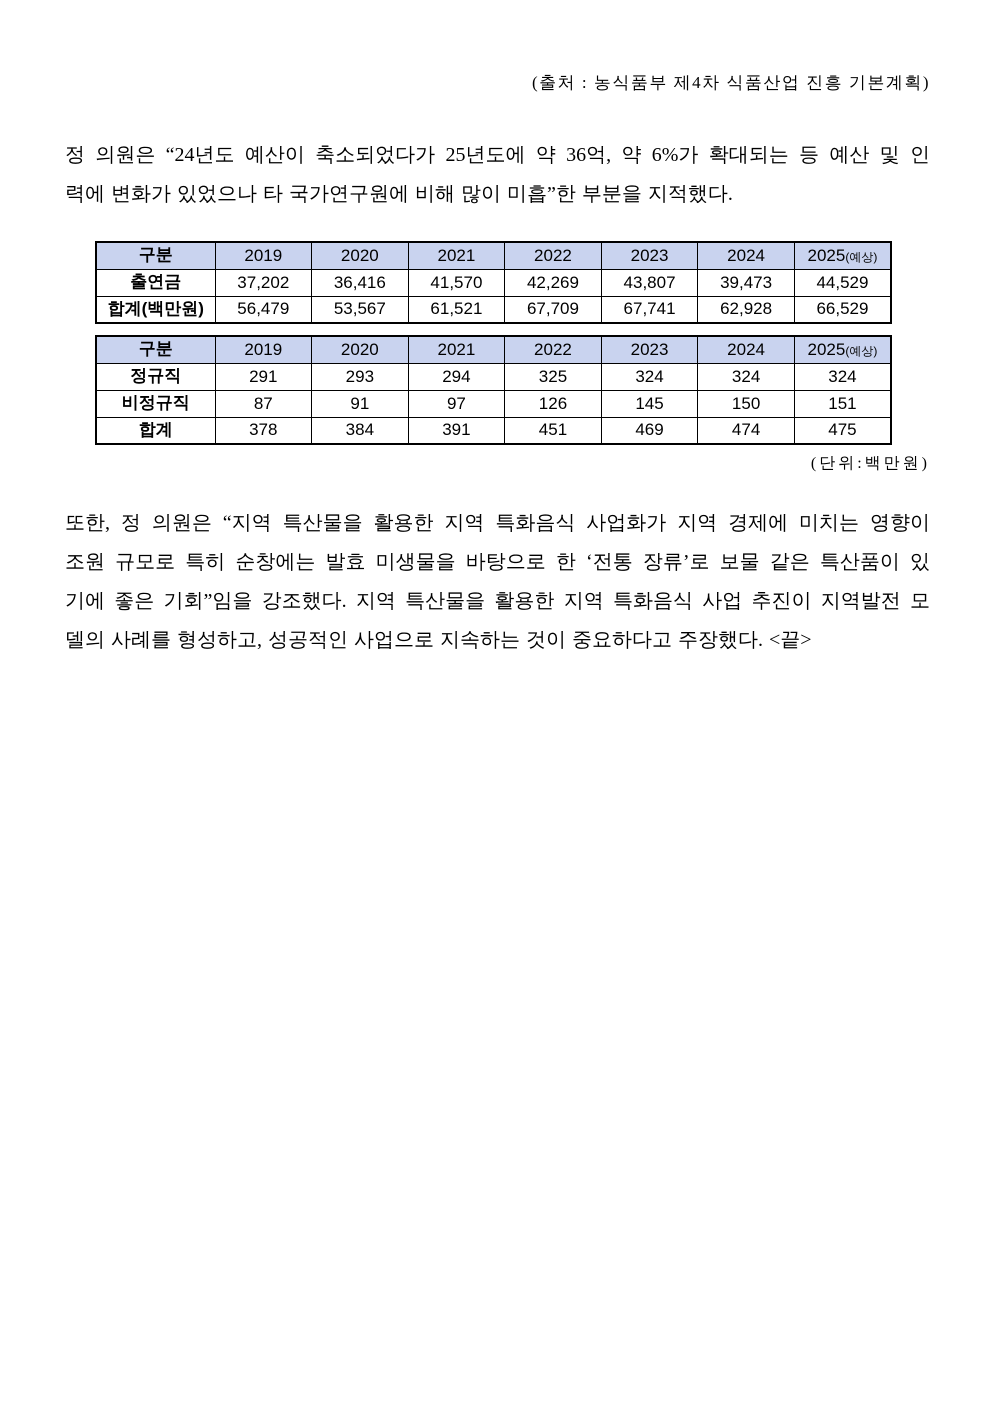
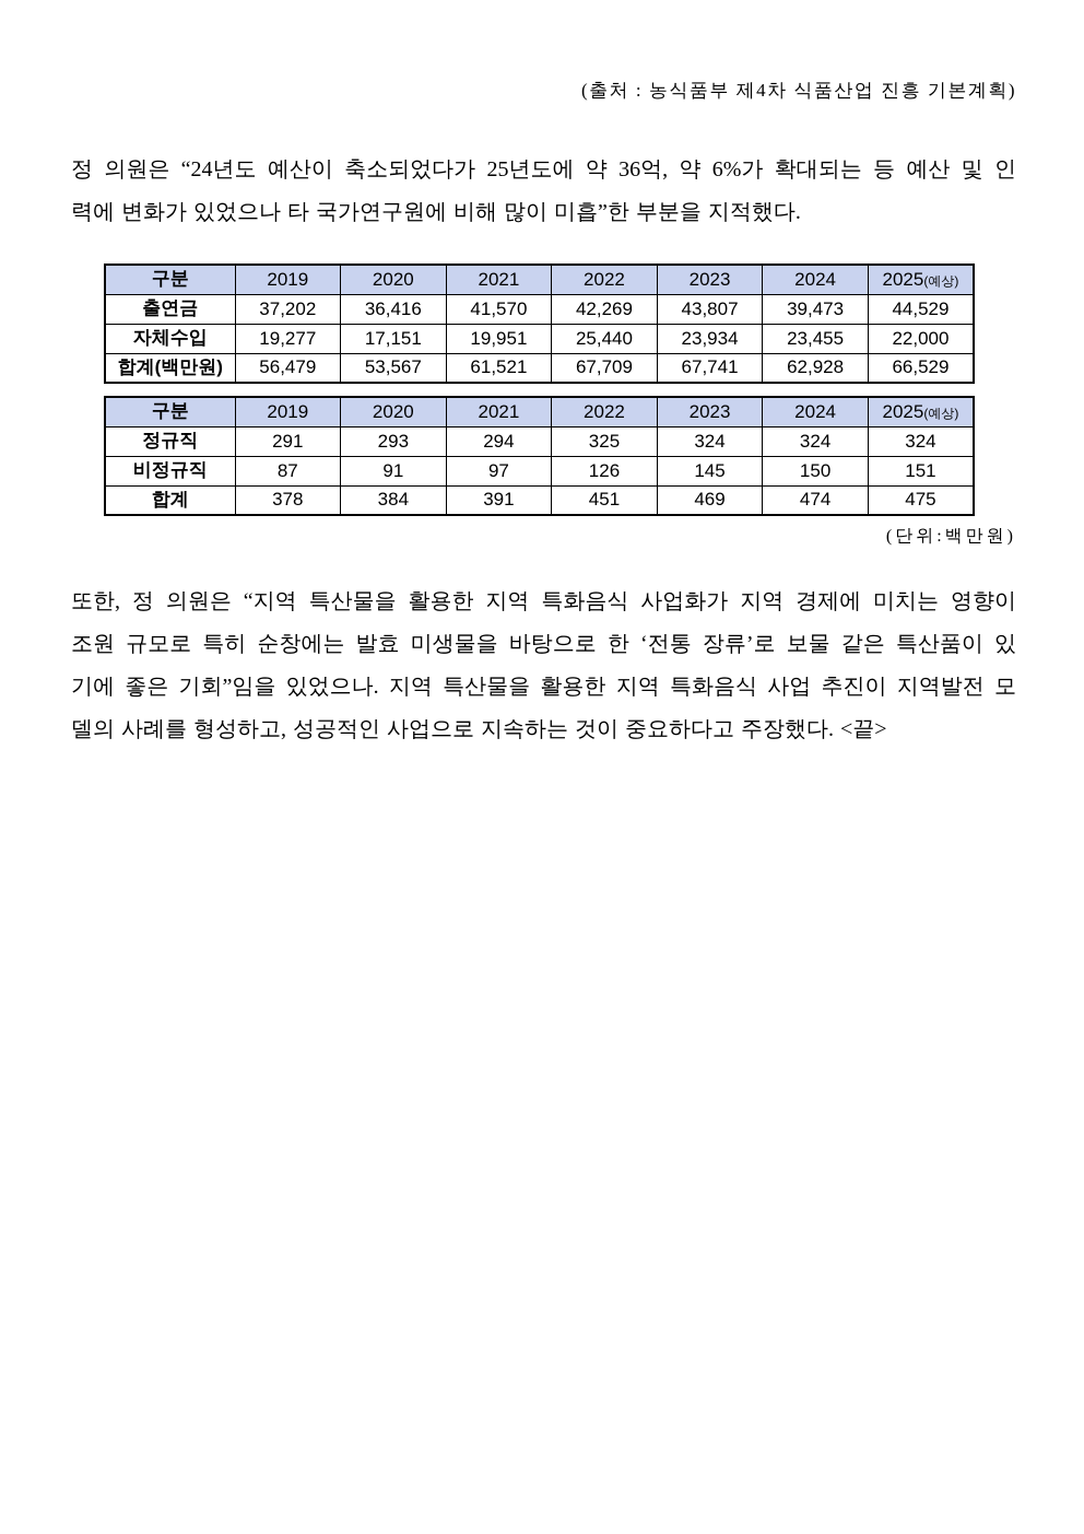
  (출처 : 농식품부 제4차 식품산업 진흥 기본계획)
  정 의원은 “24년도 예산이 축소되었다가 25년도에 약 36억, 약 6%가 확대되는 등 예산 및 인
  력에 변화가 있었으나 타 국가연구원에 비해 많이 미흡”한 부분을 지적했다.
  구분	2019	2020	2021	2022	2023	2024	2025(예상)
  출연금	37,202	36,416	41,570	42,269	43,807	39,473	44,529
+ 자체수입	19,277	17,151	19,951	25,440	23,934	23,455	22,000
  합계(백만원)	56,479	53,567	61,521	67,709	67,741	62,928	66,529
  구분	2019	2020	2021	2022	2023	2024	2025(예상)
  정규직	291	293	294	325	324	324	324
  비정규직	87	91	97	126	145	150	151
  합계	378	384	391	451	469	474	475
  (단위:백만원)
  또한, 정 의원은 “지역 특산물을 활용한 지역 특화음식 사업화가 지역 경제에 미치는 영향이
  조원 규모로 특히 순창에는 발효 미생물을 바탕으로 한 ‘전통 장류’로 보물 같은 특산품이 있
- 기에 좋은 기회”임을 강조했다. 지역 특산물을 활용한 지역 특화음식 사업 추진이 지역발전 모
+ 기에 좋은 기회”임을 있었으나. 지역 특산물을 활용한 지역 특화음식 사업 추진이 지역발전 모
  델의 사례를 형성하고, 성공적인 사업으로 지속하는 것이 중요하다고 주장했다. <끝>
